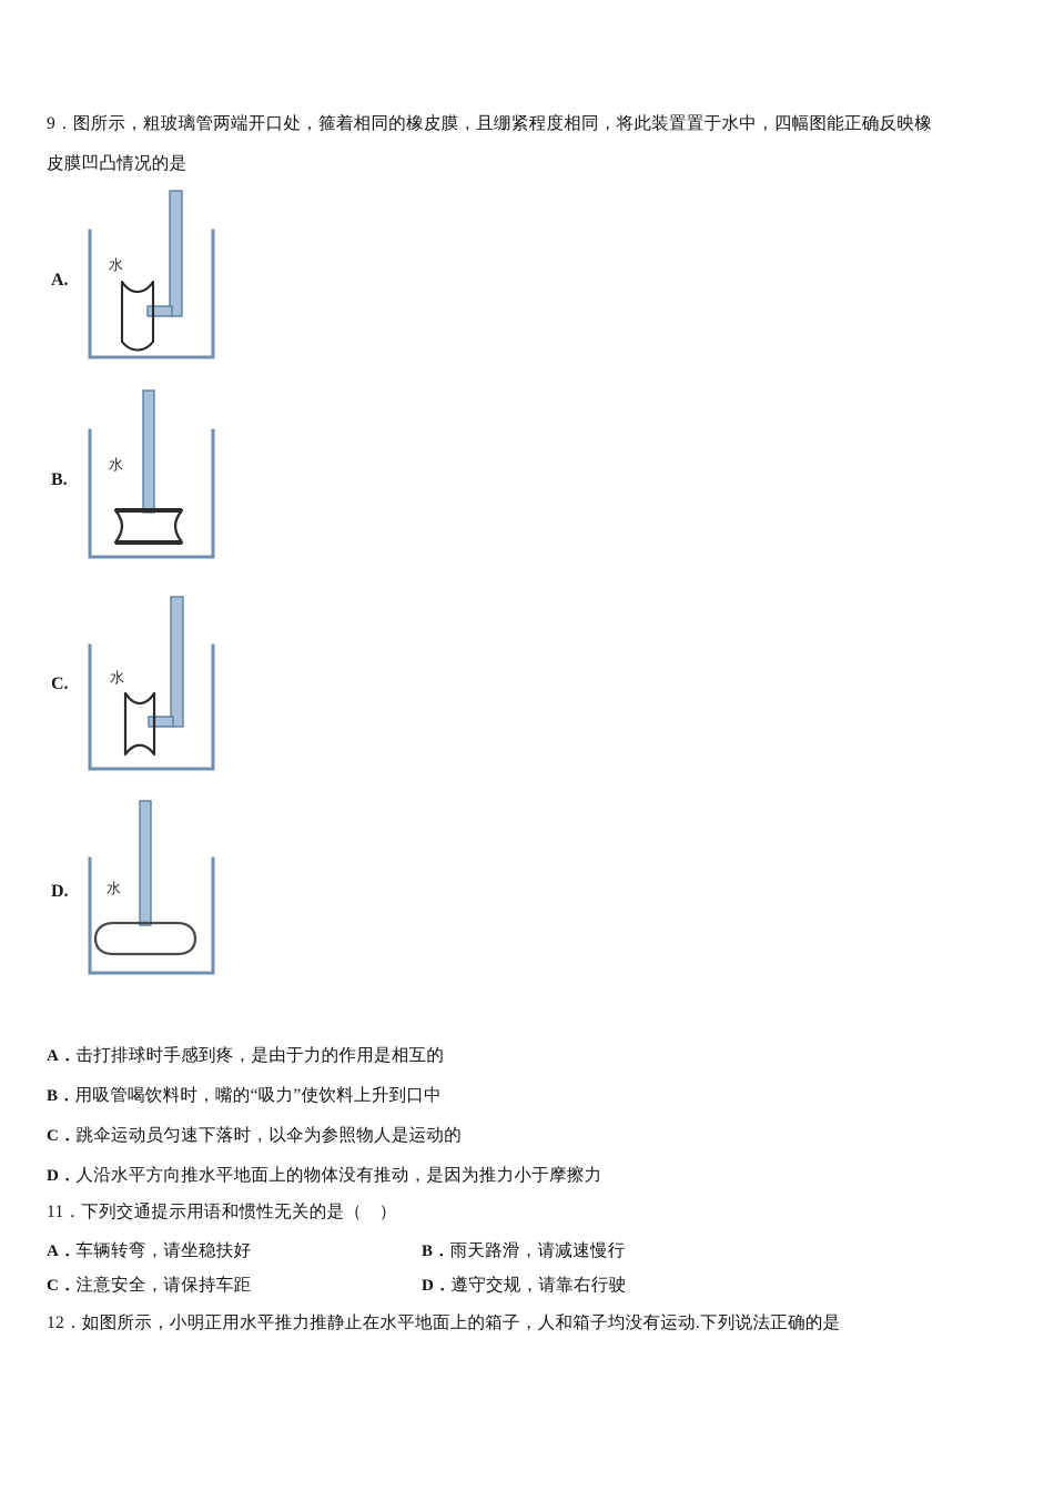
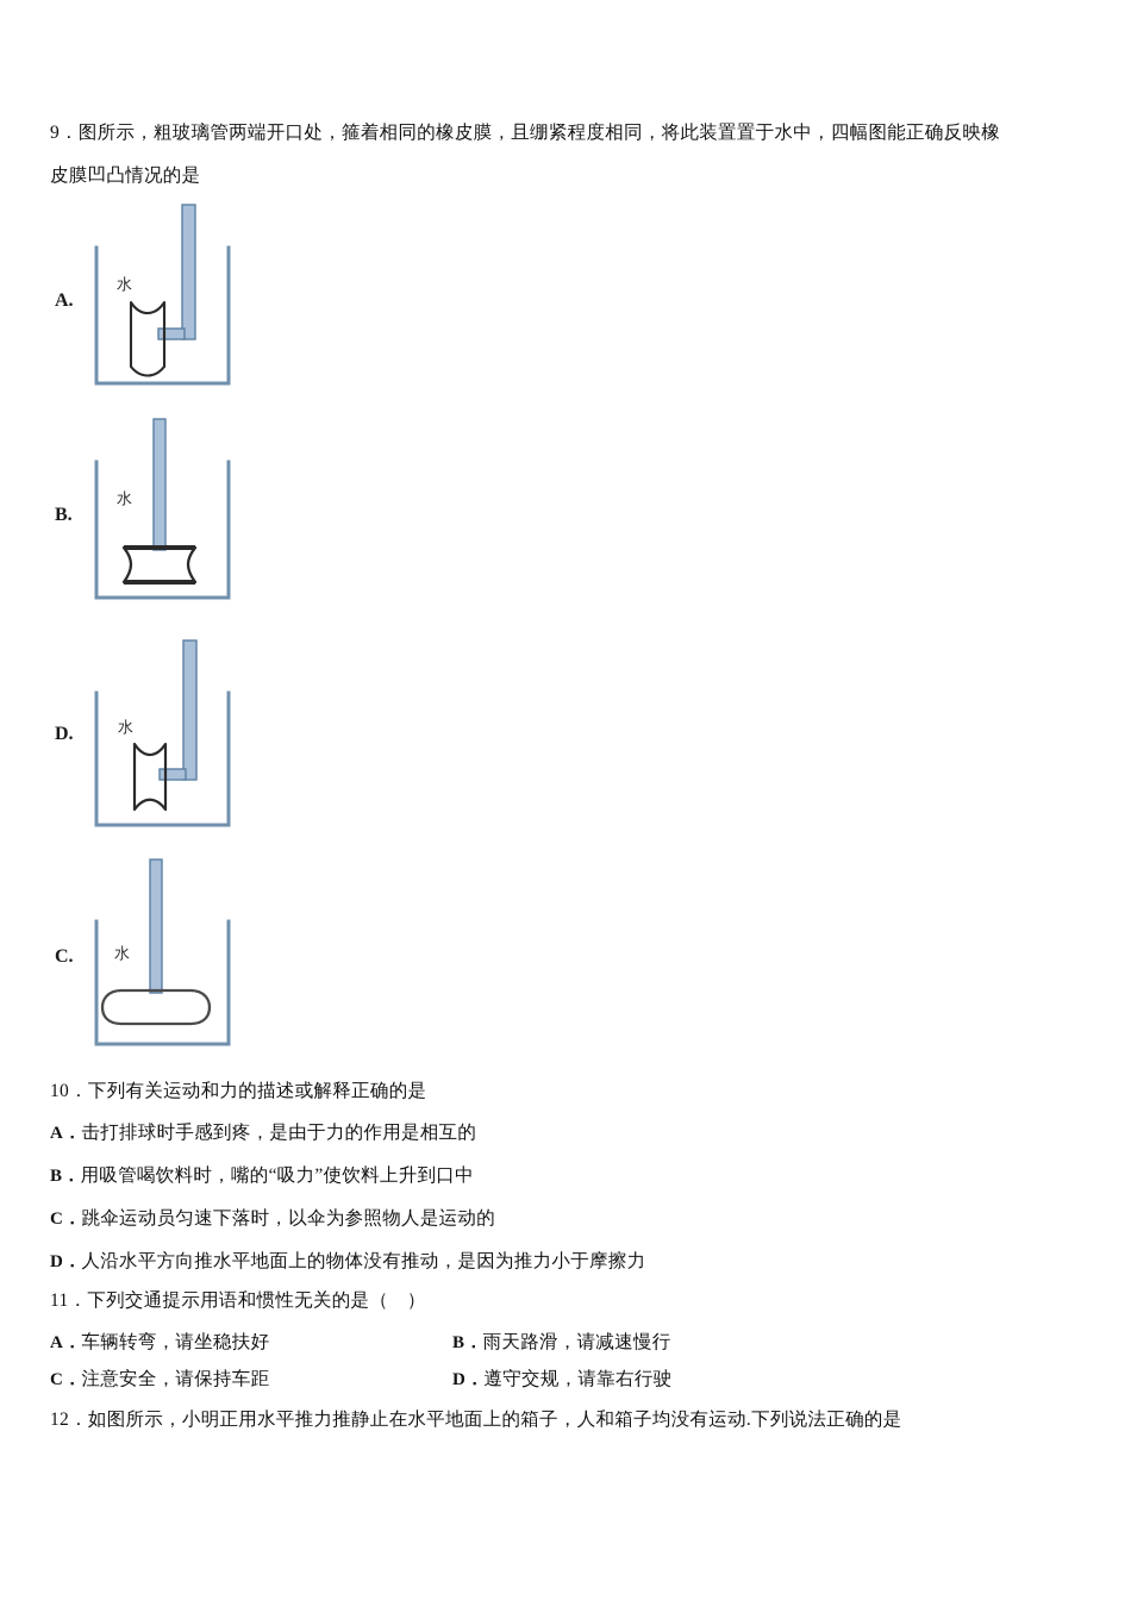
  9．图所示，粗玻璃管两端开口处，箍着相同的橡皮膜，且绷紧程度相同，将此装置置于水中，四幅图能正确反映橡
  皮膜凹凸情况的是
  A.
  水
  B.
  水
- C.
+ D.
  水
- D.
+ C.
  水
+ 10．下列有关运动和力的描述或解释正确的是
  A．击打排球时手感到疼，是由于力的作用是相互的
  B．用吸管喝饮料时，嘴的“吸力”使饮料上升到口中
  C．跳伞运动员匀速下落时，以伞为参照物人是运动的
  D．人沿水平方向推水平地面上的物体没有推动，是因为推力小于摩擦力
  11．下列交通提示用语和惯性无关的是（ ）
  A．车辆转弯，请坐稳扶好
  B．雨天路滑，请减速慢行
  C．注意安全，请保持车距
  D．遵守交规，请靠右行驶
  12．如图所示，小明正用水平推力推静止在水平地面上的箱子，人和箱子均没有运动.下列说法正确的是
